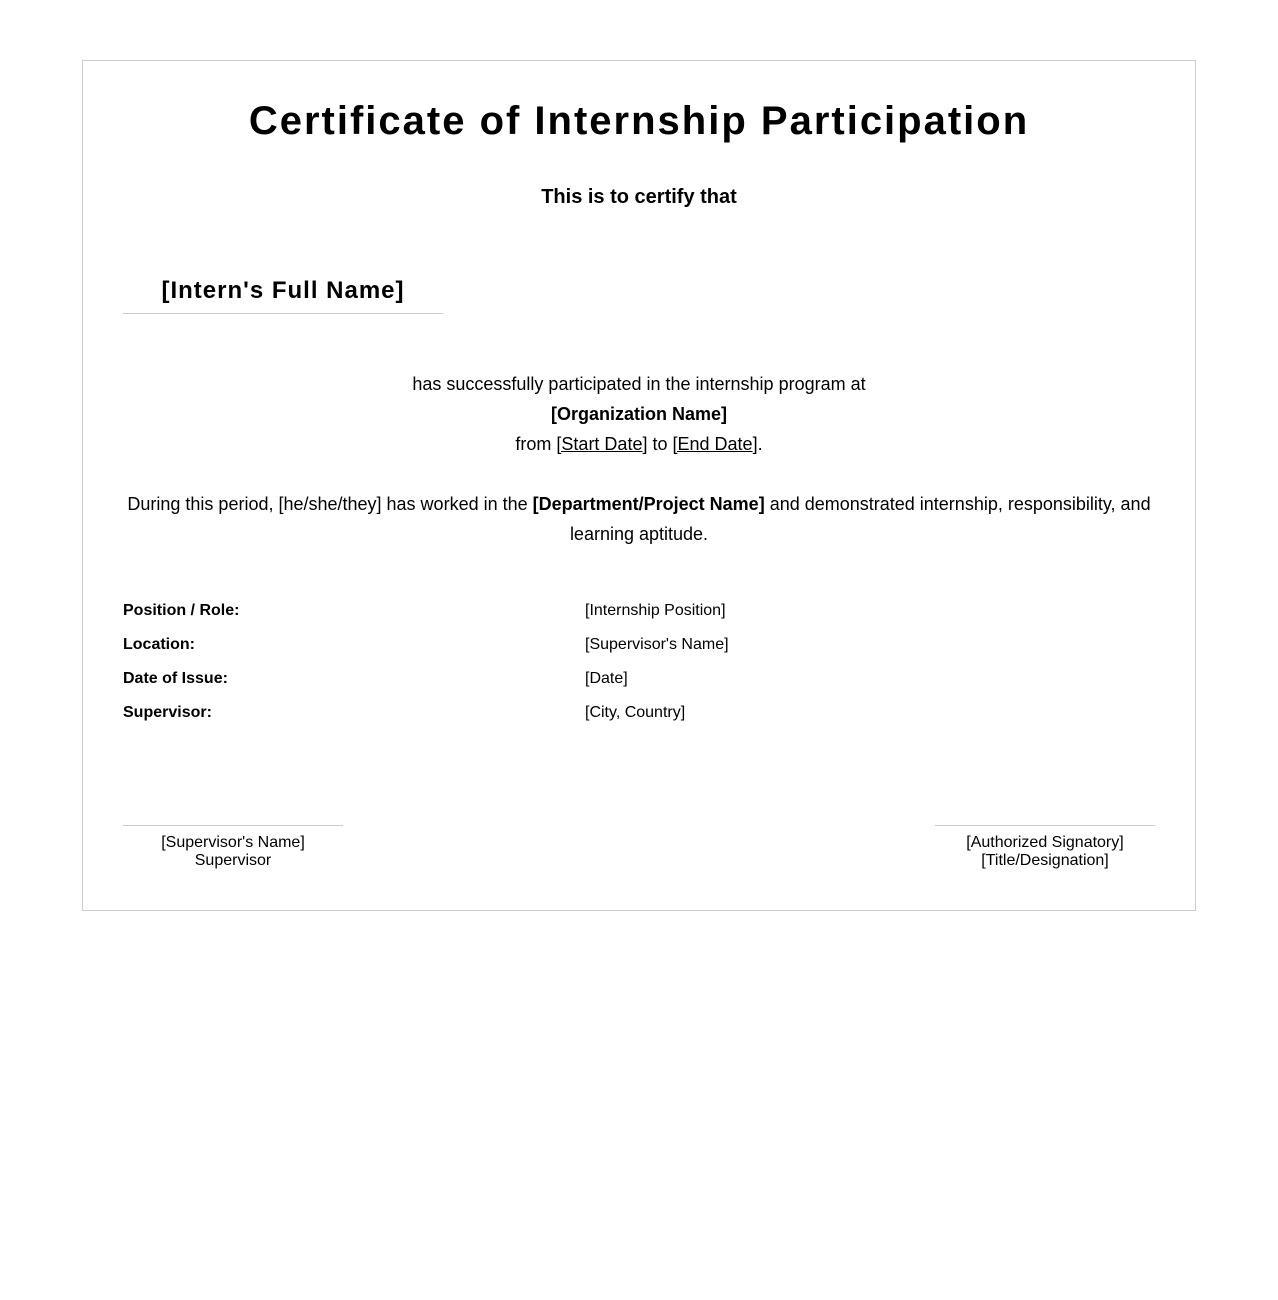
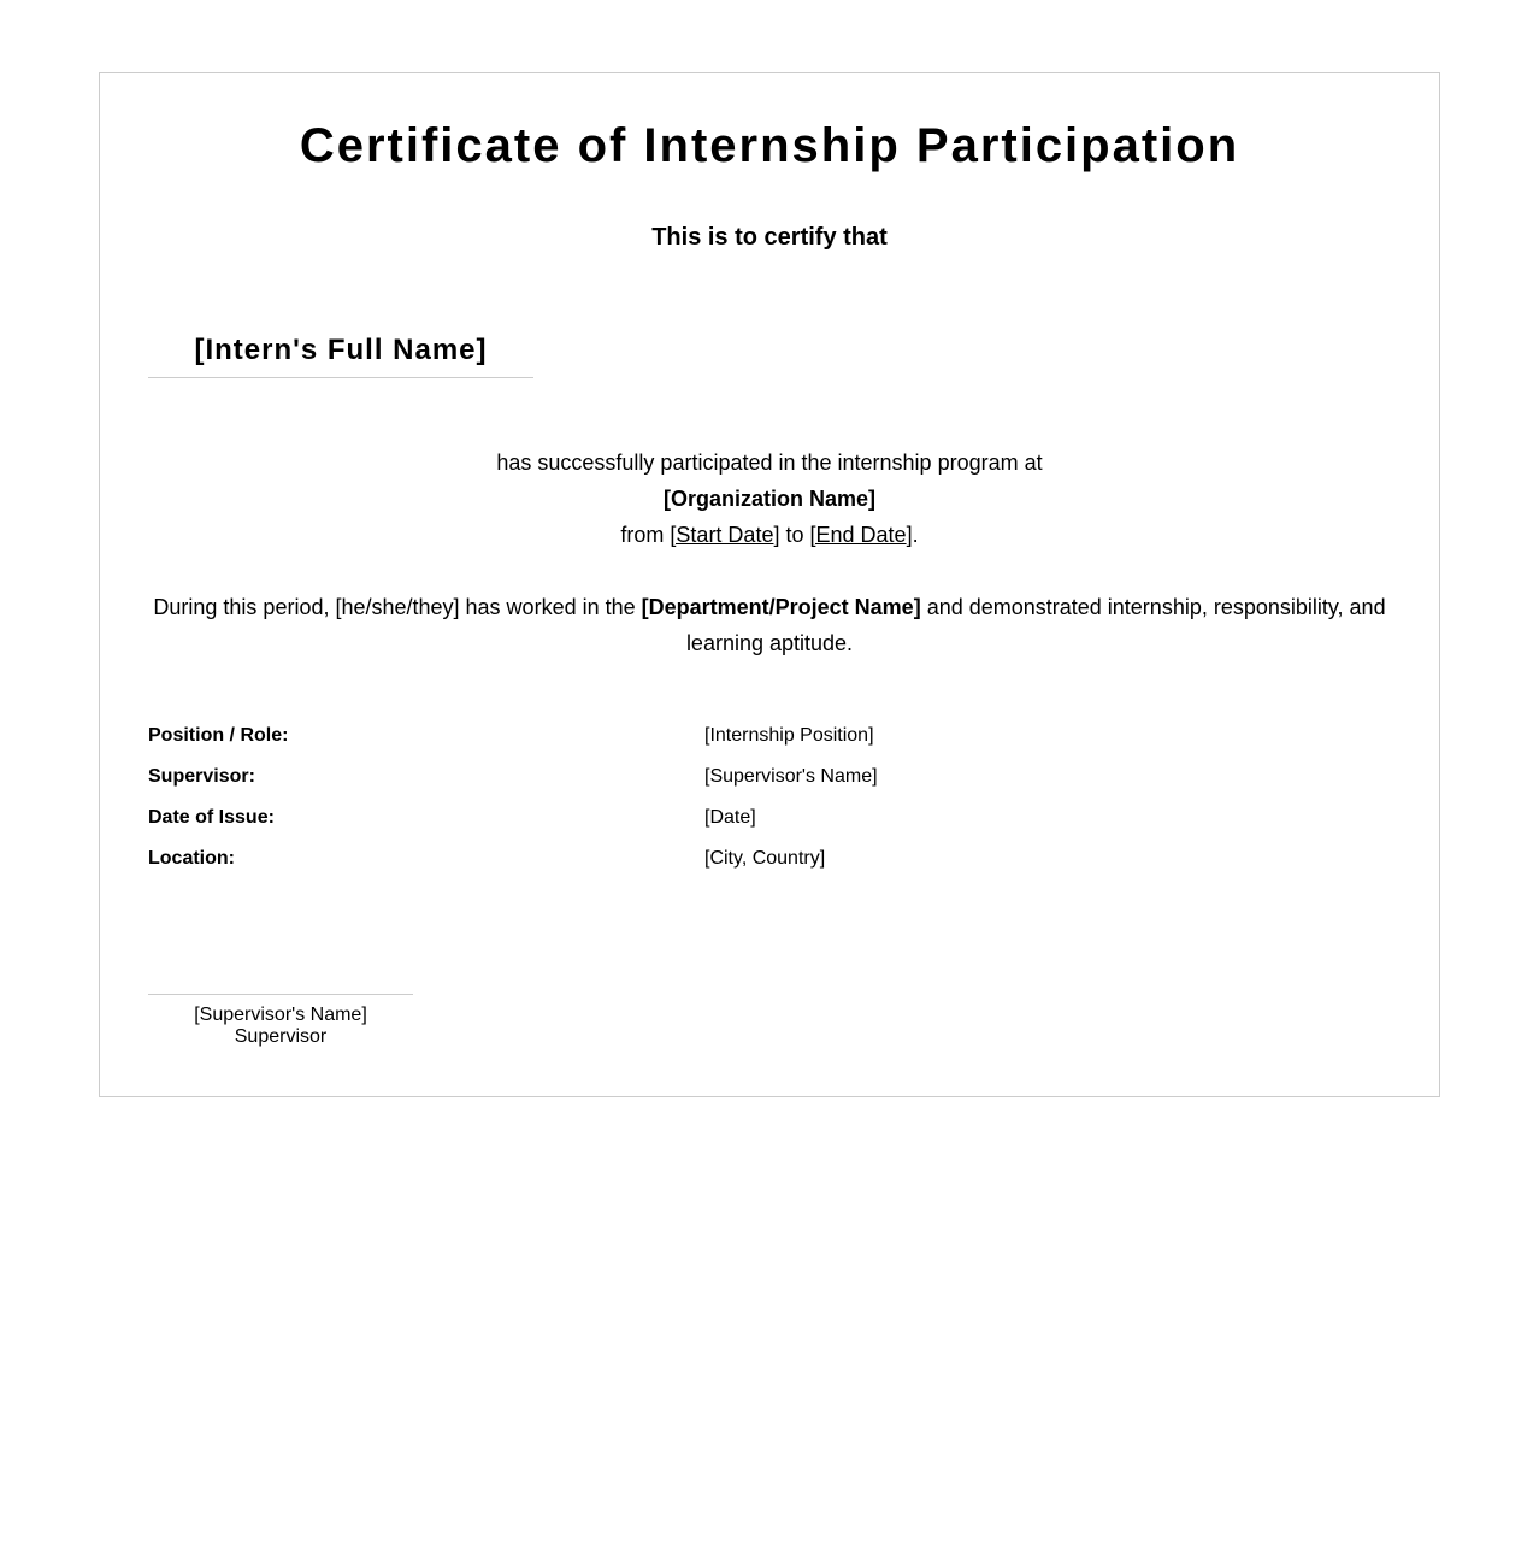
  Certificate of Internship Participation
  This is to certify that
  [Intern's Full Name]
  has successfully participated in the internship program at
  [Organization Name]
  from [Start Date] to [End Date].
  During this period, [he/she/they] has worked in the [Department/Project Name] and demonstrated internship, responsibility, and learning aptitude.
  Position / Role:	[Internship Position]
- Location:	[Supervisor's Name]
+ Supervisor:	[Supervisor's Name]
  Date of Issue:	[Date]
- Supervisor:	[City, Country]
+ Location:	[City, Country]
  [Supervisor's Name]
  Supervisor
- [Authorized Signatory]
- [Title/Designation]
